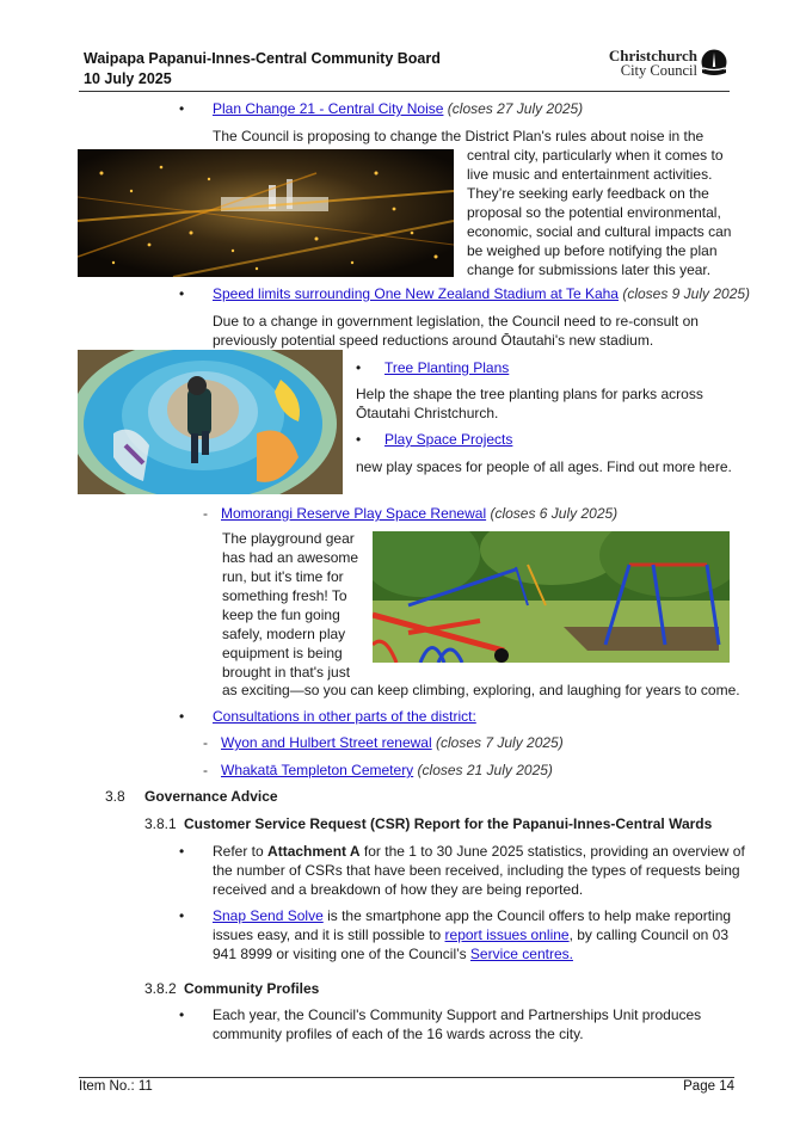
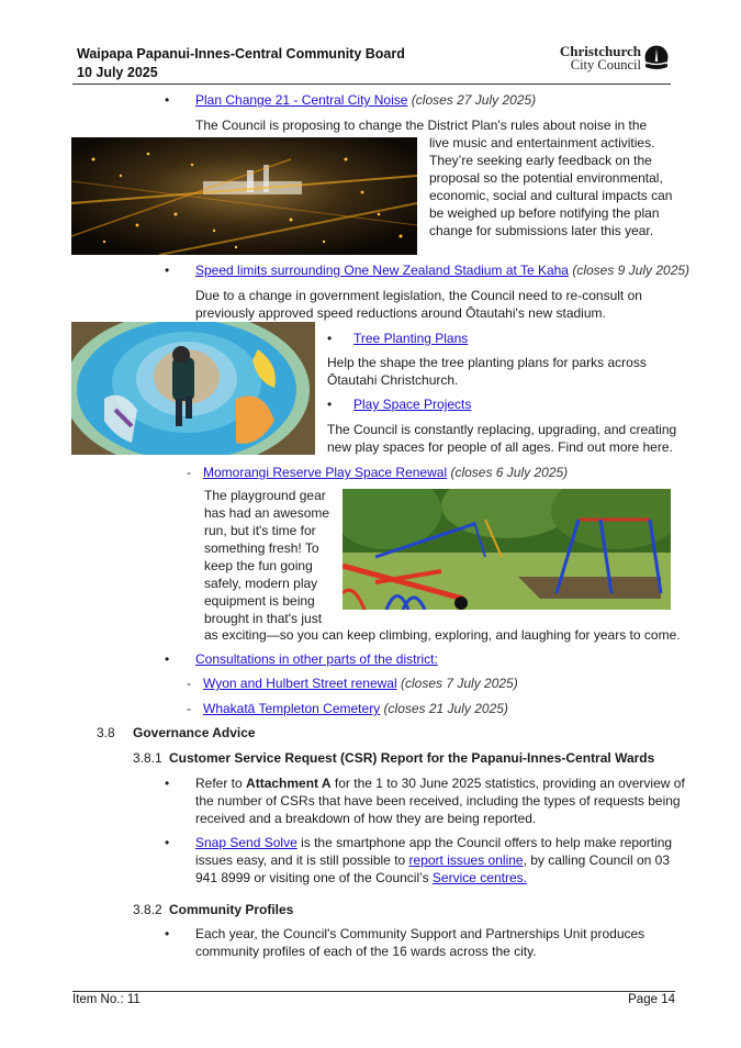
  Waipapa Papanui-Innes-Central Community Board
  10 July 2025
  Christchurch
  City Council
  •
  Plan Change 21 - Central City Noise (closes 27 July 2025)
  The Council is proposing to change the District Plan's rules about noise in the
- central city, particularly when it comes to
  live music and entertainment activities.
  They’re seeking early feedback on the
  proposal so the potential environmental,
  economic, social and cultural impacts can
  be weighed up before notifying the plan
  change for submissions later this year.
  •
  Speed limits surrounding One New Zealand Stadium at Te Kaha (closes 9 July 2025)
  Due to a change in government legislation, the Council need to re-consult on
- previously potential speed reductions around Ōtautahi's new stadium.
+ previously approved speed reductions around Ōtautahi's new stadium.
  •
  Tree Planting Plans
  Help the shape the tree planting plans for parks across
  Ōtautahi Christchurch.
  •
  Play Space Projects
+ The Council is constantly replacing, upgrading, and creating
  new play spaces for people of all ages. Find out more here.
  -
  Momorangi Reserve Play Space Renewal (closes 6 July 2025)
  The playground gear
  has had an awesome
  run, but it's time for
  something fresh! To
  keep the fun going
  safely, modern play
  equipment is being
  brought in that's just
  as exciting—so you can keep climbing, exploring, and laughing for years to come.
  •
  Consultations in other parts of the district:
  -
  Wyon and Hulbert Street renewal (closes 7 July 2025)
  -
  Whakatā Templeton Cemetery (closes 21 July 2025)
  3.8
  Governance Advice
  3.8.1
  Customer Service Request (CSR) Report for the Papanui-Innes-Central Wards
  •
  Refer to Attachment A for the 1 to 30 June 2025 statistics, providing an overview of
  the number of CSRs that have been received, including the types of requests being
  received and a breakdown of how they are being reported.
  •
  Snap Send Solve is the smartphone app the Council offers to help make reporting
  issues easy, and it is still possible to report issues online, by calling Council on 03
  941 8999 or visiting one of the Council’s Service centres.
  3.8.2
  Community Profiles
  •
  Each year, the Council's Community Support and Partnerships Unit produces
  community profiles of each of the 16 wards across the city.
  Item No.: 11
  Page 14
